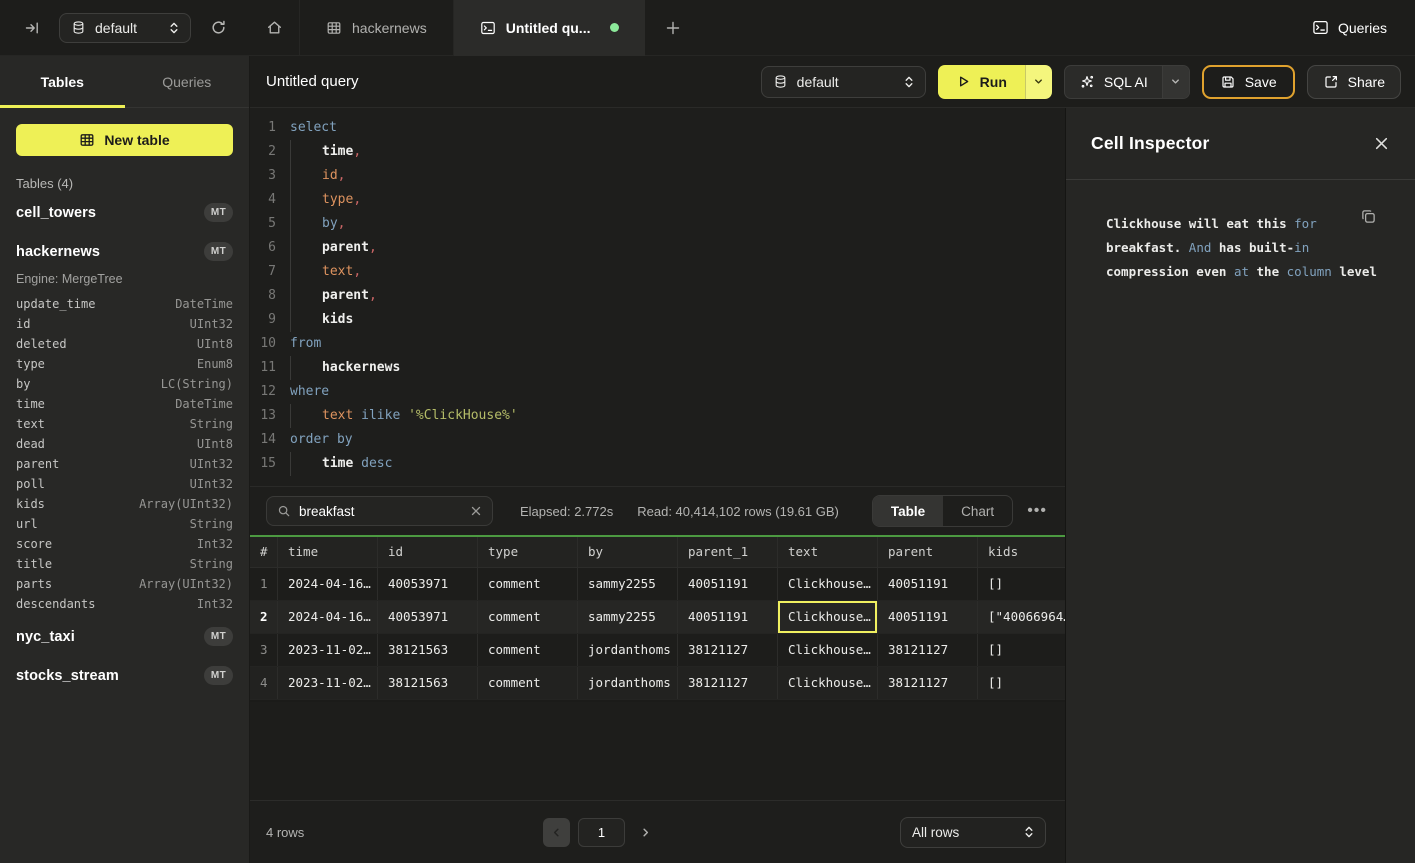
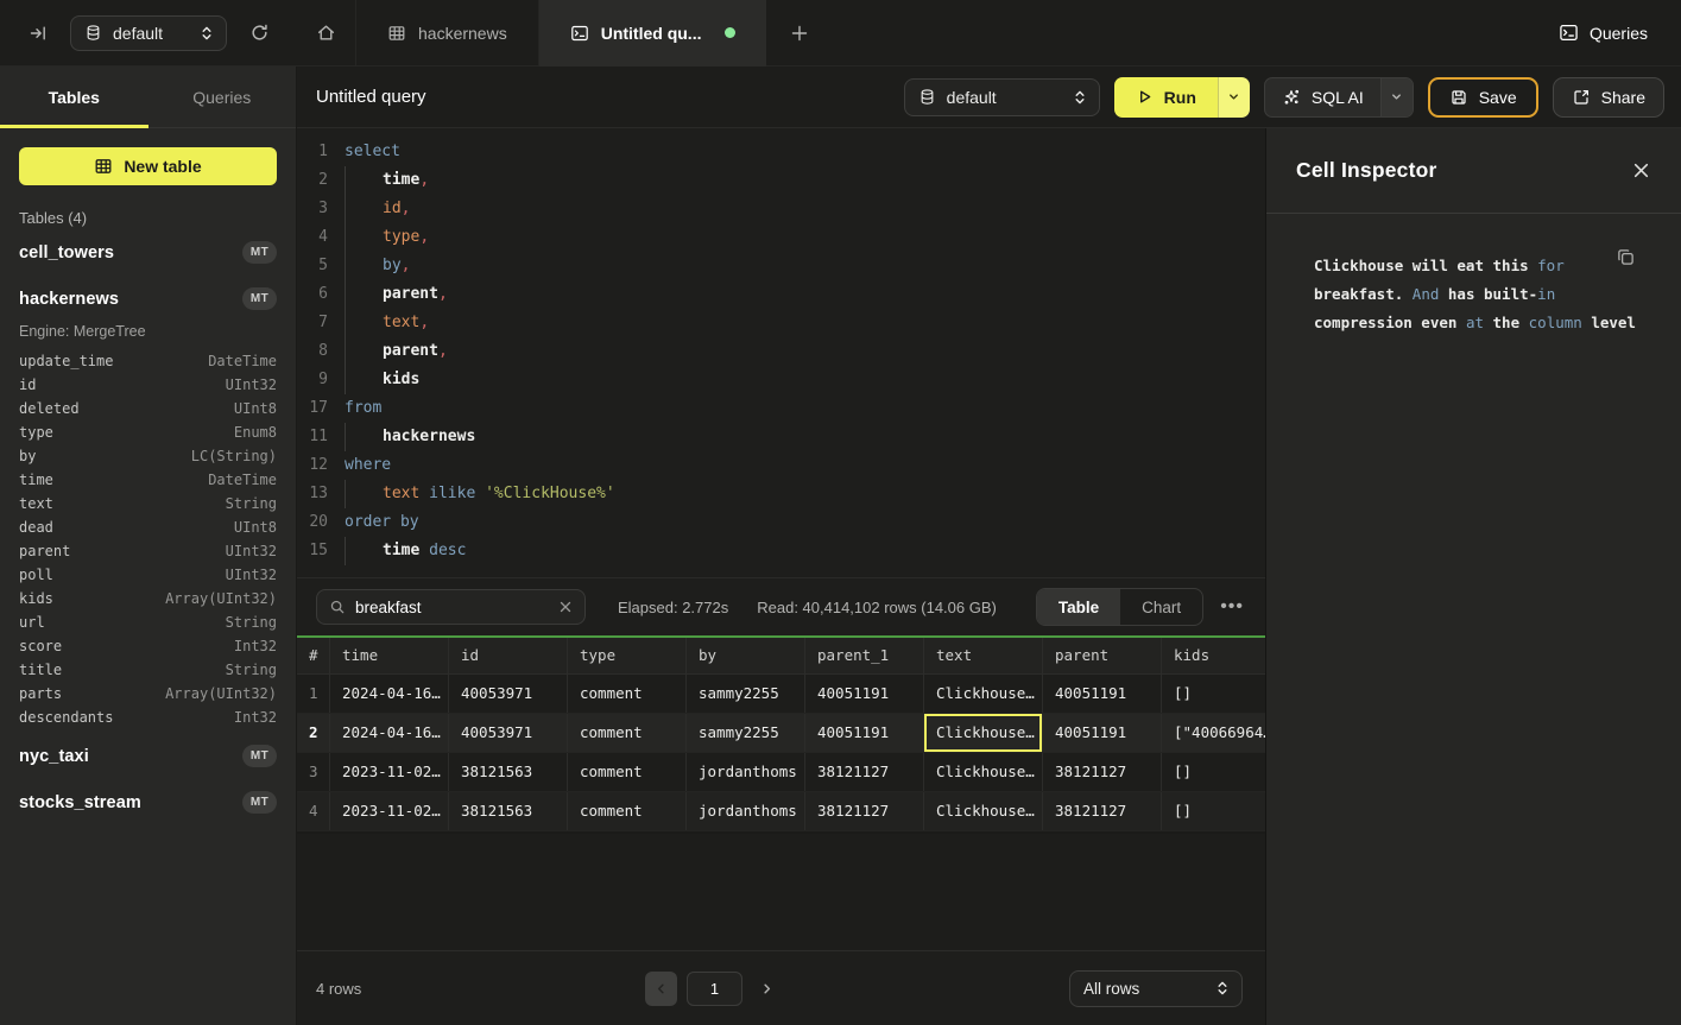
  default
  hackernews
  Untitled qu...
  Queries
  Tables
  Queries
  New table
  Tables (4)
  cell_towers
  MT
  hackernews
  MT
  Engine: MergeTree
  update_time
  DateTime
  id
  UInt32
  deleted
  UInt8
  type
  Enum8
  by
  LC(String)
  time
  DateTime
  text
  String
  dead
  UInt8
  parent
  UInt32
  poll
  UInt32
  kids
  Array(UInt32)
  url
  String
  score
  Int32
  title
  String
  parts
  Array(UInt32)
  descendants
  Int32
  nyc_taxi
  MT
  stocks_stream
  MT
  Untitled query
  default
  Run
  SQL AI
  Save
  Share
  1
  select
  2
  time
  ,
  3
  id
  ,
  4
  type
  ,
  5
  by
  ,
  6
  parent
  ,
  7
  text
  ,
  8
  parent
  ,
  9
  kids
- 10
+ 17
  from
  11
  hackernews
  12
  where
  13
  text
  ilike
  '%ClickHouse%'
- 14
+ 20
  order by
  15
  time
  desc
  breakfast
  Elapsed: 2.772s
- Read: 40,414,102 rows (19.61 GB)
+ Read: 40,414,102 rows (14.06 GB)
  Table
  Chart
  •••
  #
  time
  id
  type
  by
  parent_1
  text
  parent
  kids
  1
  2024-04-16…
  40053971
  comment
  sammy2255
  40051191
  Clickhouse…
  40051191
  []
  2
  2024-04-16…
  40053971
  comment
  sammy2255
  40051191
  Clickhouse…
  40051191
  ["40066964
  3
  2023-11-02…
  38121563
  comment
  jordanthoms
  38121127
  Clickhouse…
  38121127
  []
  4
  2023-11-02…
  38121563
  comment
  jordanthoms
  38121127
  Clickhouse…
  38121127
  []
  4 rows
  1
  All rows
  Cell Inspector
  Clickhouse will eat this for
  breakfast. And has built-in
  compression even at the column level
